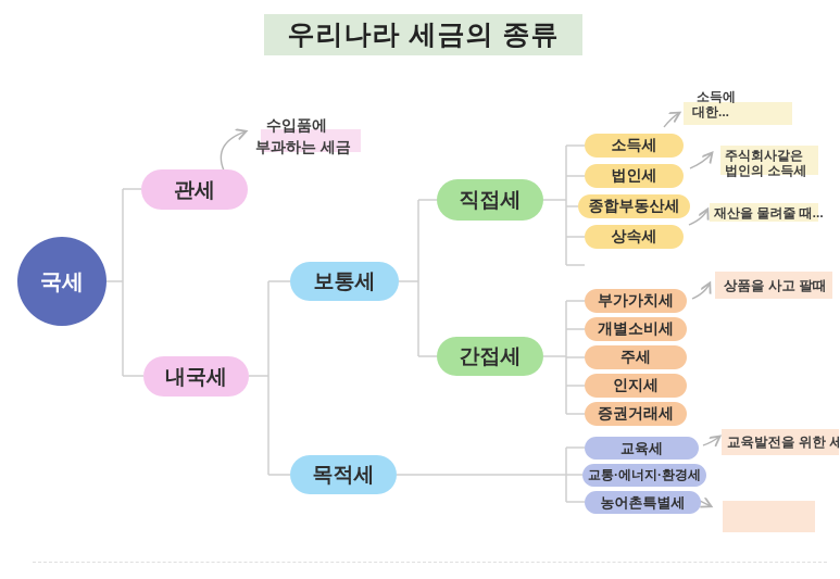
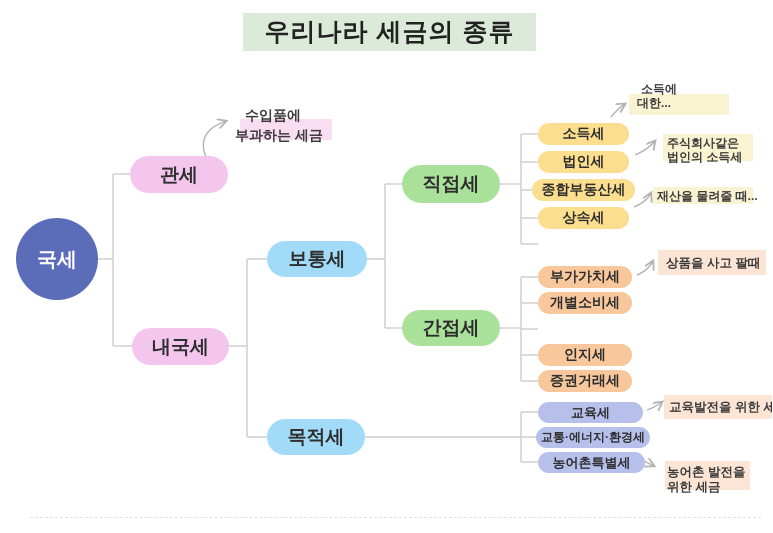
  우리나라 세금의 종류
  국세
  관세
  내국세
  보통세
  목적세
  직접세
  간접세
  소득세
  법인세
  종합부동산세
  상속세
  부가가치세
  개별소비세
- 주세
  인지세
  증권거래세
  교육세
  교통·에너지·환경세
  농어촌특별세
  수입품에
  부과하는 세금
  소득에
  대한...
  주식회사같은
  법인의 소득세
  재산을 물려줄 때...
  상품을 사고 팔때
  교육발전을 위한 세
+ 농어촌 발전을
+ 위한 세금
